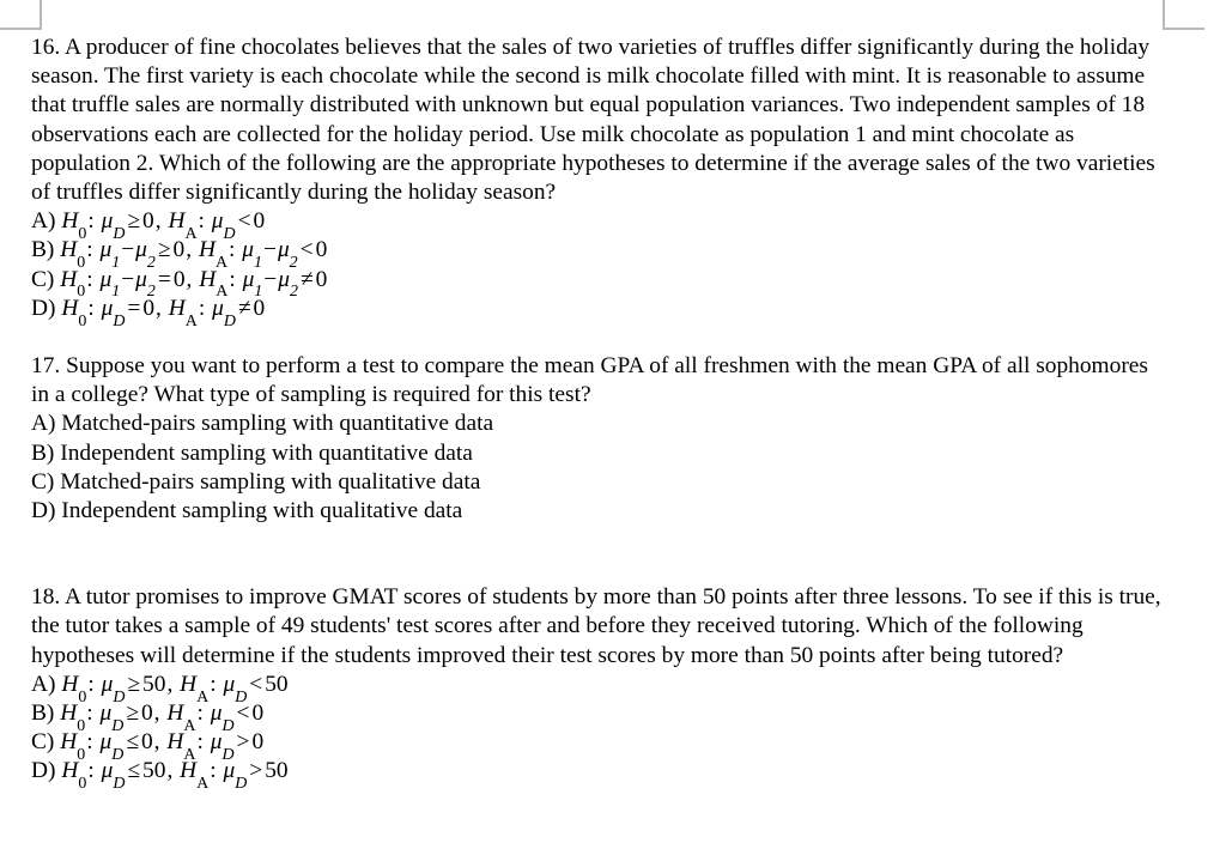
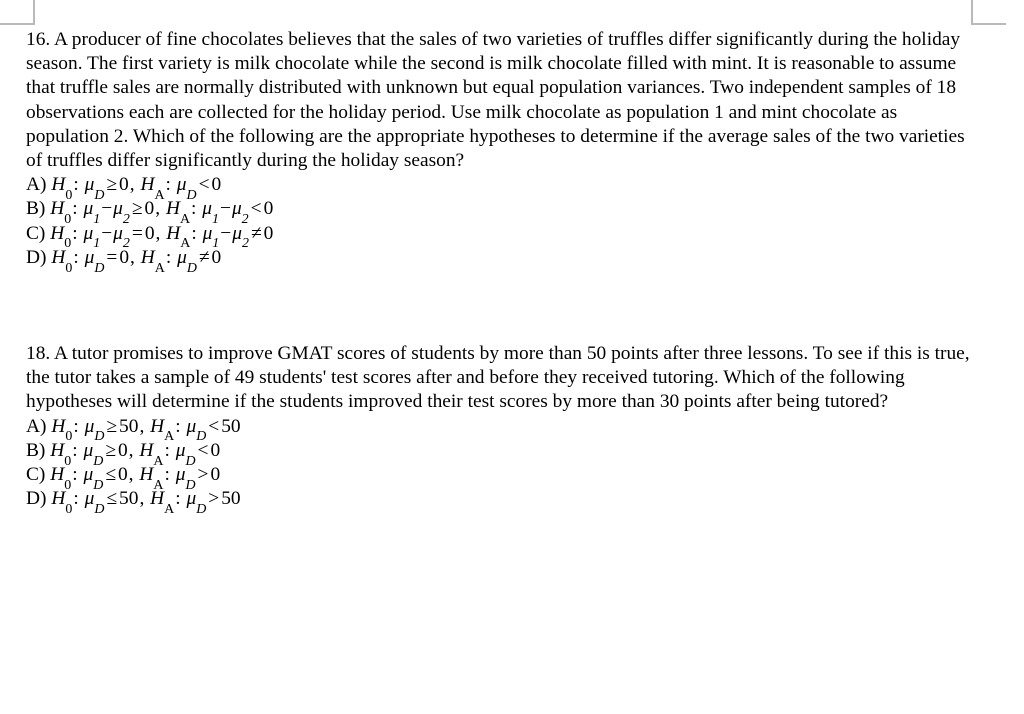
- 16. A producer of fine chocolates believes that the sales of two varieties of truffles differ significantly during the holiday season. The first variety is each chocolate while the second is milk chocolate filled with mint. It is reasonable to assume that truffle sales are normally distributed with unknown but equal population variances. Two independent samples of 18 observations each are collected for the holiday period. Use milk chocolate as population 1 and mint chocolate as population 2. Which of the following are the appropriate hypotheses to determine if the average sales of the two varieties of truffles differ significantly during the holiday season?
+ 16. A producer of fine chocolates believes that the sales of two varieties of truffles differ significantly during the holiday season. The first variety is milk chocolate while the second is milk chocolate filled with mint. It is reasonable to assume that truffle sales are normally distributed with unknown but equal population variances. Two independent samples of 18 observations each are collected for the holiday period. Use milk chocolate as population 1 and mint chocolate as population 2. Which of the following are the appropriate hypotheses to determine if the average sales of the two varieties of truffles differ significantly during the holiday season?
  A) H0: μD≥0, HA: μD<0
  B) H0: μ1−μ2≥0, HA: μ1−μ2<0
  C) H0: μ1−μ2=0, HA: μ1−μ2≠0
  D) H0: μD=0, HA: μD≠0
- 17. Suppose you want to perform a test to compare the mean GPA of all freshmen with the mean GPA of all sophomores in a college? What type of sampling is required for this test?
- A) Matched-pairs sampling with quantitative data
- B) Independent sampling with quantitative data
- C) Matched-pairs sampling with qualitative data
- D) Independent sampling with qualitative data
- 18. A tutor promises to improve GMAT scores of students by more than 50 points after three lessons. To see if this is true, the tutor takes a sample of 49 students' test scores after and before they received tutoring. Which of the following hypotheses will determine if the students improved their test scores by more than 50 points after being tutored?
+ 18. A tutor promises to improve GMAT scores of students by more than 50 points after three lessons. To see if this is true, the tutor takes a sample of 49 students' test scores after and before they received tutoring. Which of the following hypotheses will determine if the students improved their test scores by more than 30 points after being tutored?
  A) H0: μD≥50, HA: μD<50
  B) H0: μD≥0, HA: μD<0
  C) H0: μD≤0, HA: μD>0
  D) H0: μD≤50, HA: μD>50
